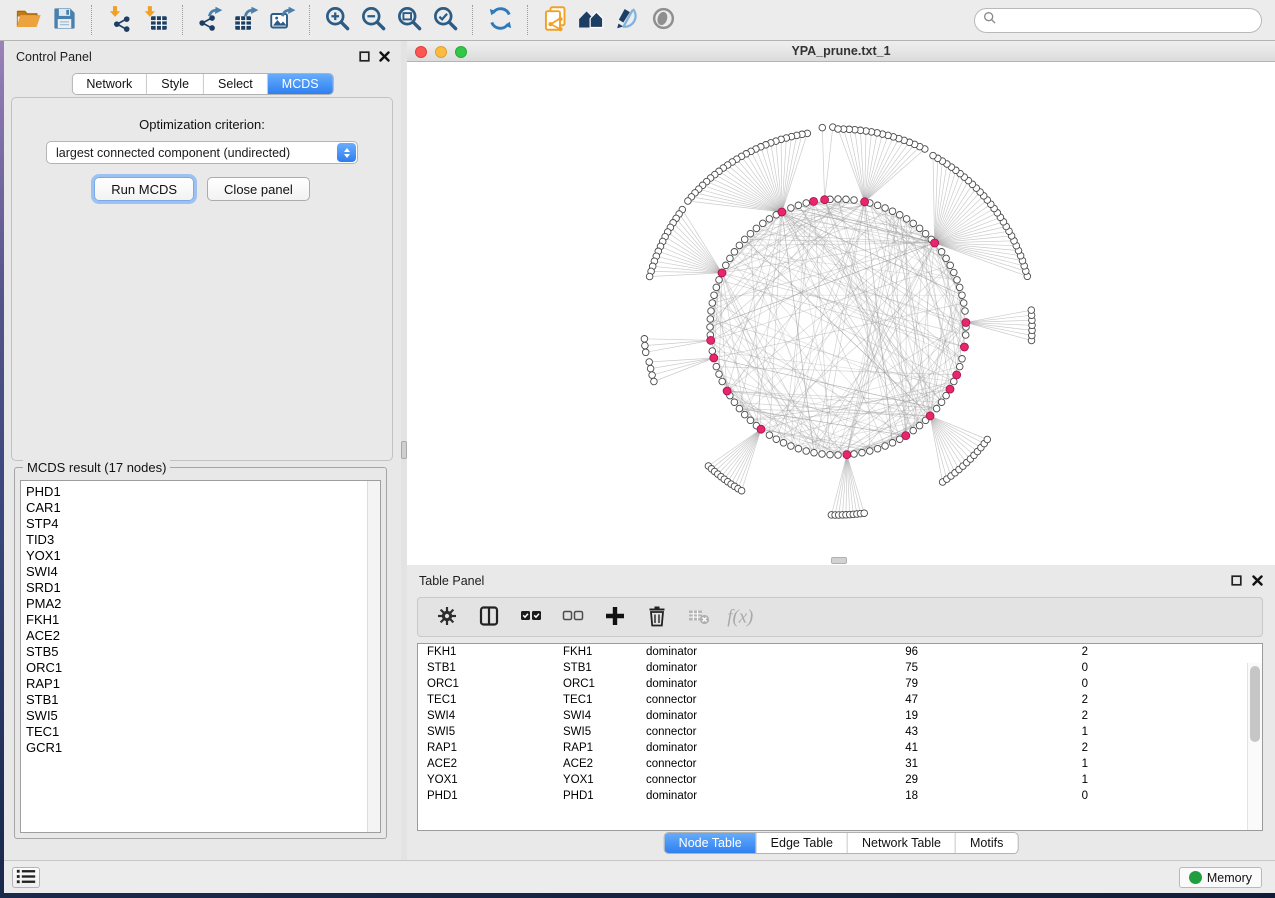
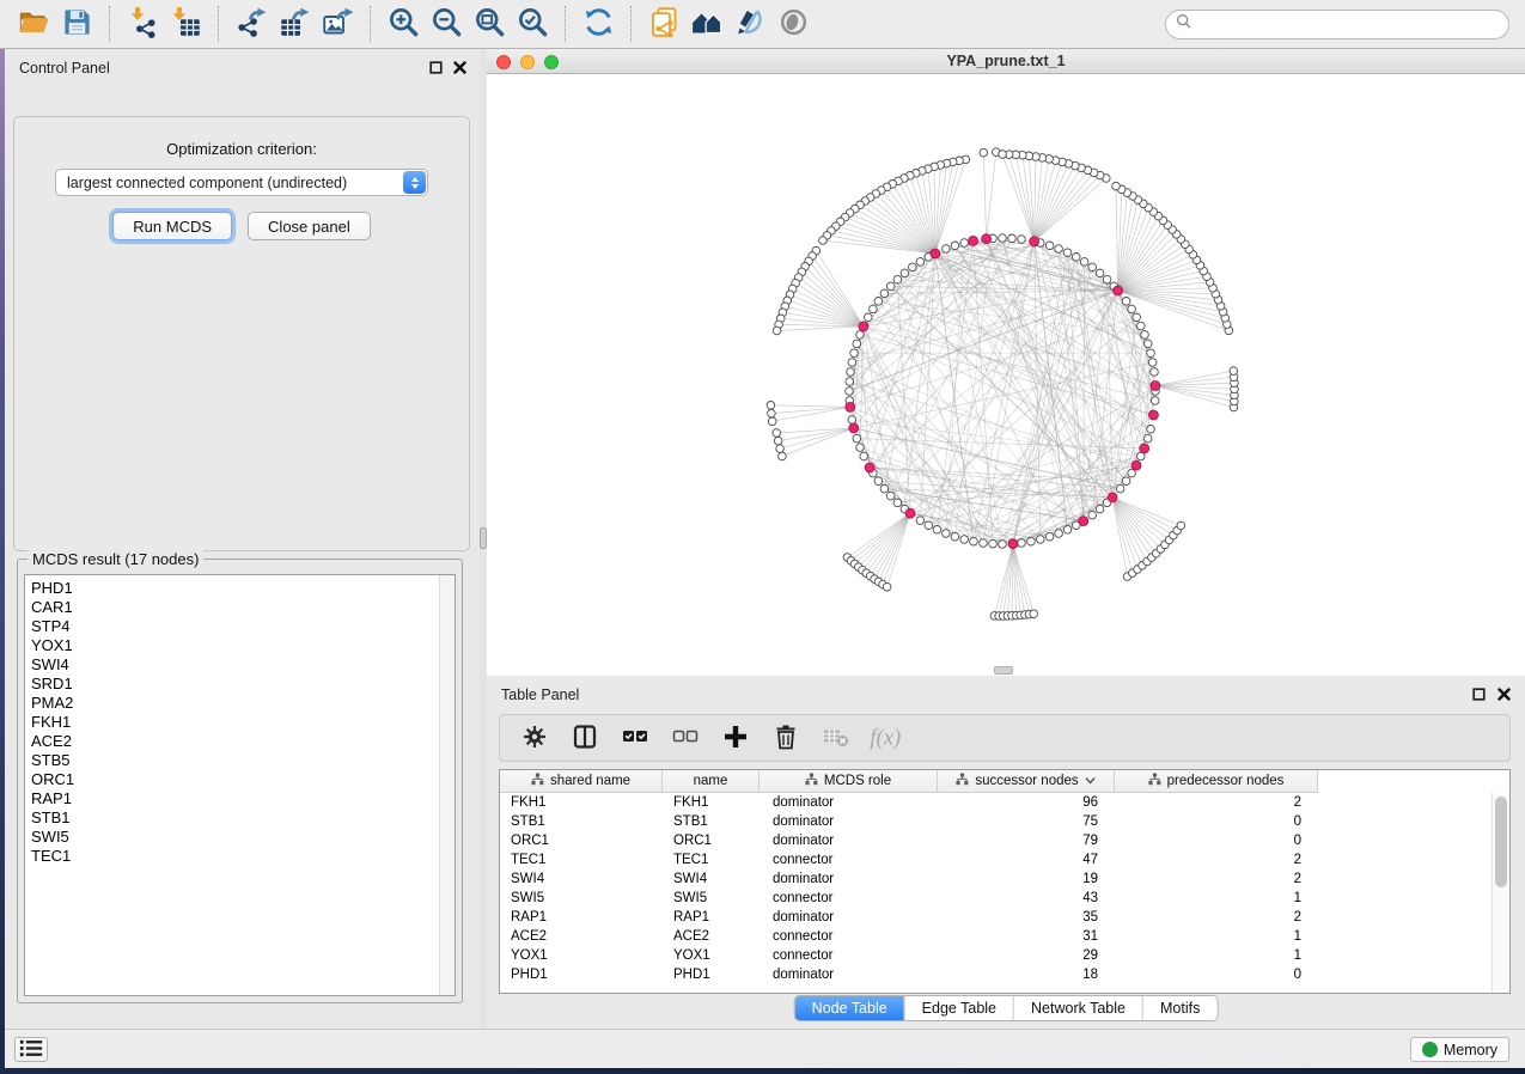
  Control Panel
- Network
- Style
- Select
- MCDS
  Optimization criterion:
  largest connected component (undirected)
  Run MCDS
  Close panel
  MCDS result (17 nodes)
  PHD1
  CAR1
  STP4
- TID3
  YOX1
  SWI4
  SRD1
  PMA2
  FKH1
  ACE2
  STB5
  ORC1
  RAP1
  STB1
  SWI5
  TEC1
- GCR1
  YPA_prune.txt_1
  Table Panel
  f(x)
+ shared name
+ name
+ MCDS role
+ successor nodes
+ predecessor nodes
  FKH1
  FKH1
  dominator
  96
  2
  STB1
  STB1
  dominator
  75
  0
  ORC1
  ORC1
  dominator
  79
  0
  TEC1
  TEC1
  connector
  47
  2
  SWI4
  SWI4
  dominator
  19
  2
  SWI5
  SWI5
  connector
  43
  1
  RAP1
  RAP1
  dominator
- 41
+ 35
  2
  ACE2
  ACE2
  connector
  31
  1
  YOX1
  YOX1
  connector
  29
  1
  PHD1
  PHD1
  dominator
  18
  0
  Node Table
  Edge Table
  Network Table
  Motifs
  Memory
